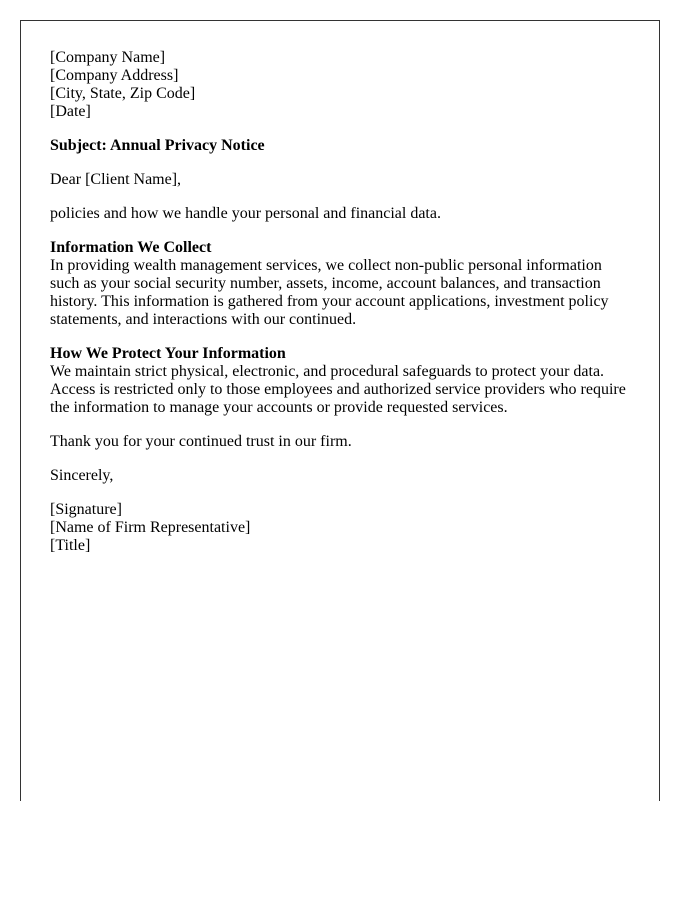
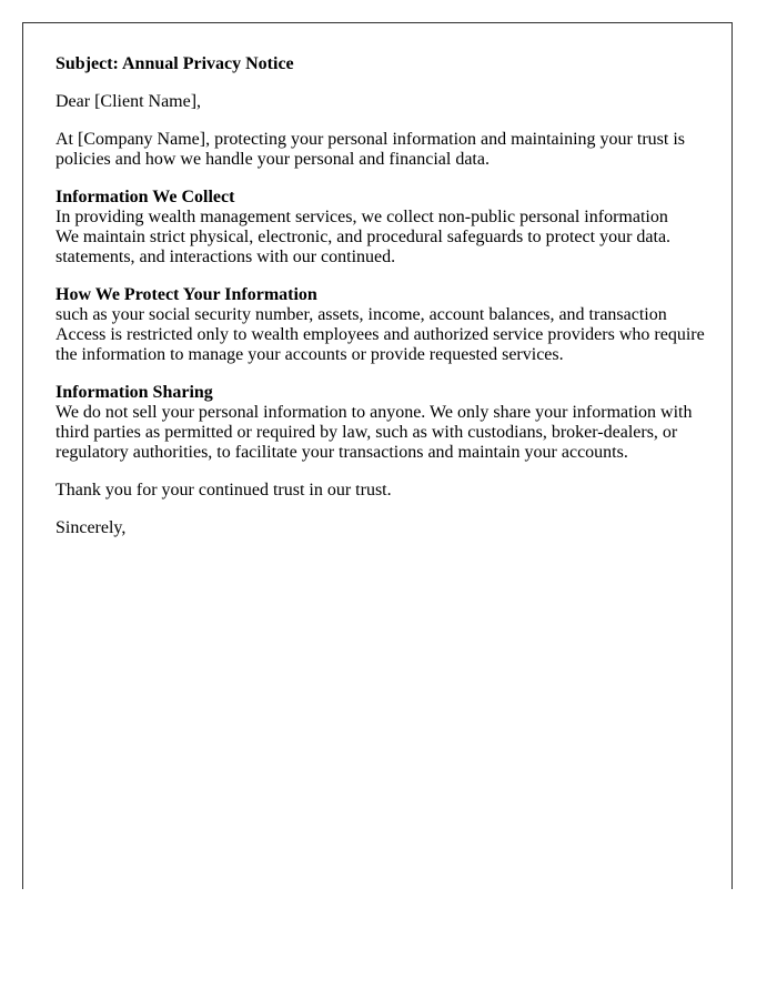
- [Company Name]
- [Company Address]
- [City, State, Zip Code]
- [Date]
  Subject: Annual Privacy Notice
  Dear [Client Name],
+ At [Company Name], protecting your personal information and maintaining your trust is
  policies and how we handle your personal and financial data.
  Information We Collect
  In providing wealth management services, we collect non-public personal information
- such as your social security number, assets, income, account balances, and transaction
+ We maintain strict physical, electronic, and procedural safeguards to protect your data.
- history. This information is gathered from your account applications, investment policy
  statements, and interactions with our continued.
  How We Protect Your Information
- We maintain strict physical, electronic, and procedural safeguards to protect your data.
+ such as your social security number, assets, income, account balances, and transaction
- Access is restricted only to those employees and authorized service providers who require
+ Access is restricted only to wealth employees and authorized service providers who require
  the information to manage your accounts or provide requested services.
+ Information Sharing
+ We do not sell your personal information to anyone. We only share your information with
+ third parties as permitted or required by law, such as with custodians, broker-dealers, or
+ regulatory authorities, to facilitate your transactions and maintain your accounts.
- Thank you for your continued trust in our firm.
+ Thank you for your continued trust in our trust.
  Sincerely,
- [Signature]
- [Name of Firm Representative]
- [Title]
